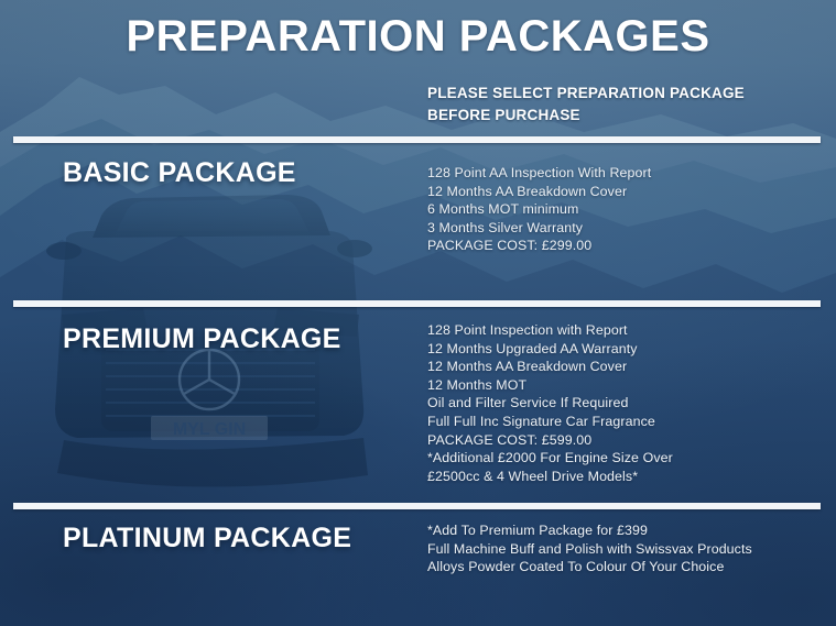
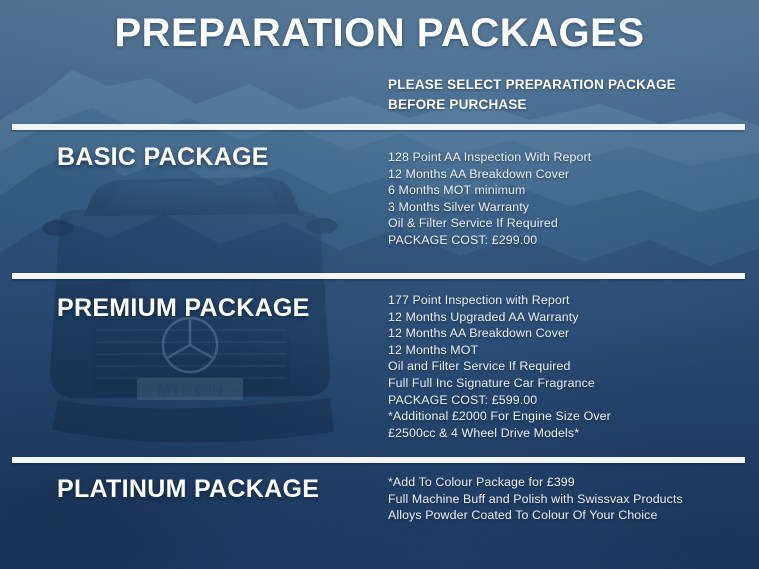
  PREPARATION PACKAGES
  PLEASE SELECT PREPARATION PACKAGE
  BEFORE PURCHASE
  BASIC PACKAGE
  128 Point AA Inspection With Report
  12 Months AA Breakdown Cover
  6 Months MOT minimum
  3 Months Silver Warranty
+ Oil & Filter Service If Required
  PACKAGE COST: £299.00
  PREMIUM PACKAGE
- 128 Point Inspection with Report
+ 177 Point Inspection with Report
  12 Months Upgraded AA Warranty
  12 Months AA Breakdown Cover
  12 Months MOT
  Oil and Filter Service If Required
  Full Full Inc Signature Car Fragrance
  PACKAGE COST: £599.00
  *Additional £2000 For Engine Size Over
  £2500cc & 4 Wheel Drive Models*
  PLATINUM PACKAGE
- *Add To Premium Package for £399
+ *Add To Colour Package for £399
  Full Machine Buff and Polish with Swissvax Products
  Alloys Powder Coated To Colour Of Your Choice
